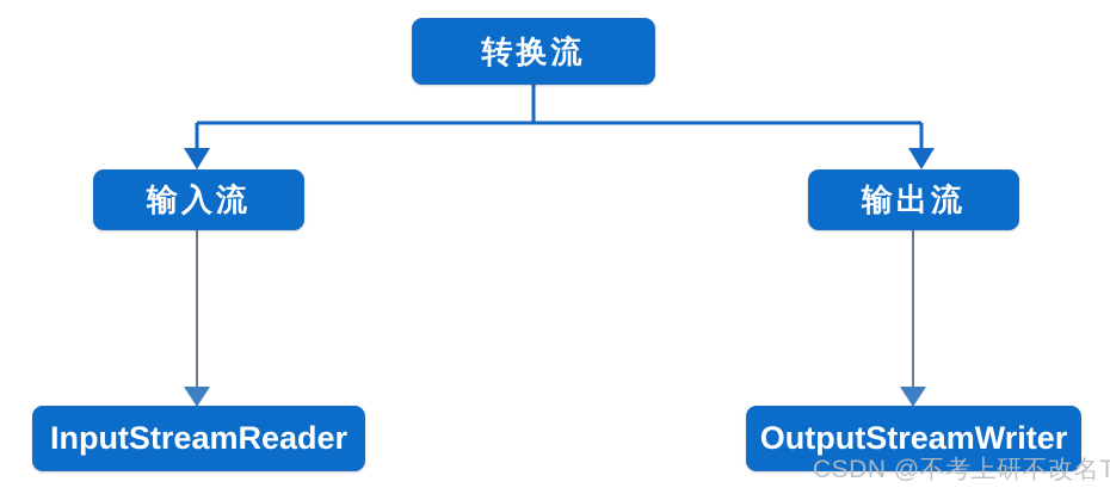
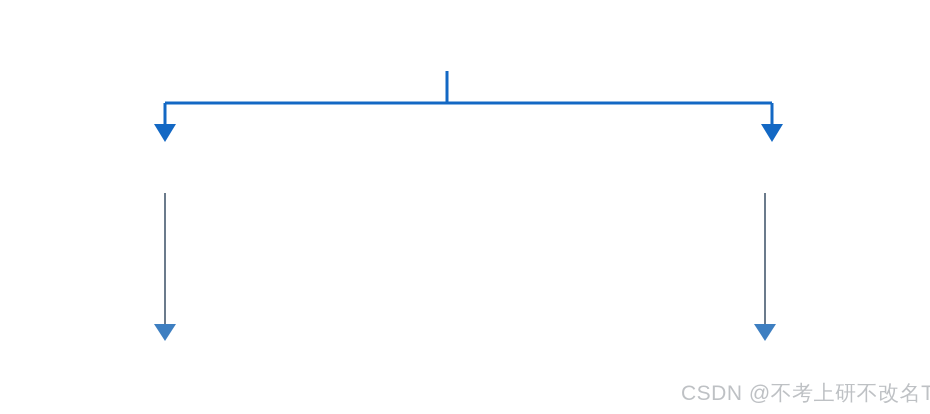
- 转换流
- 输入流
- 输出流
- InputStreamReader
- OutputStreamWriter
  CSDN @不考上研不改名T
